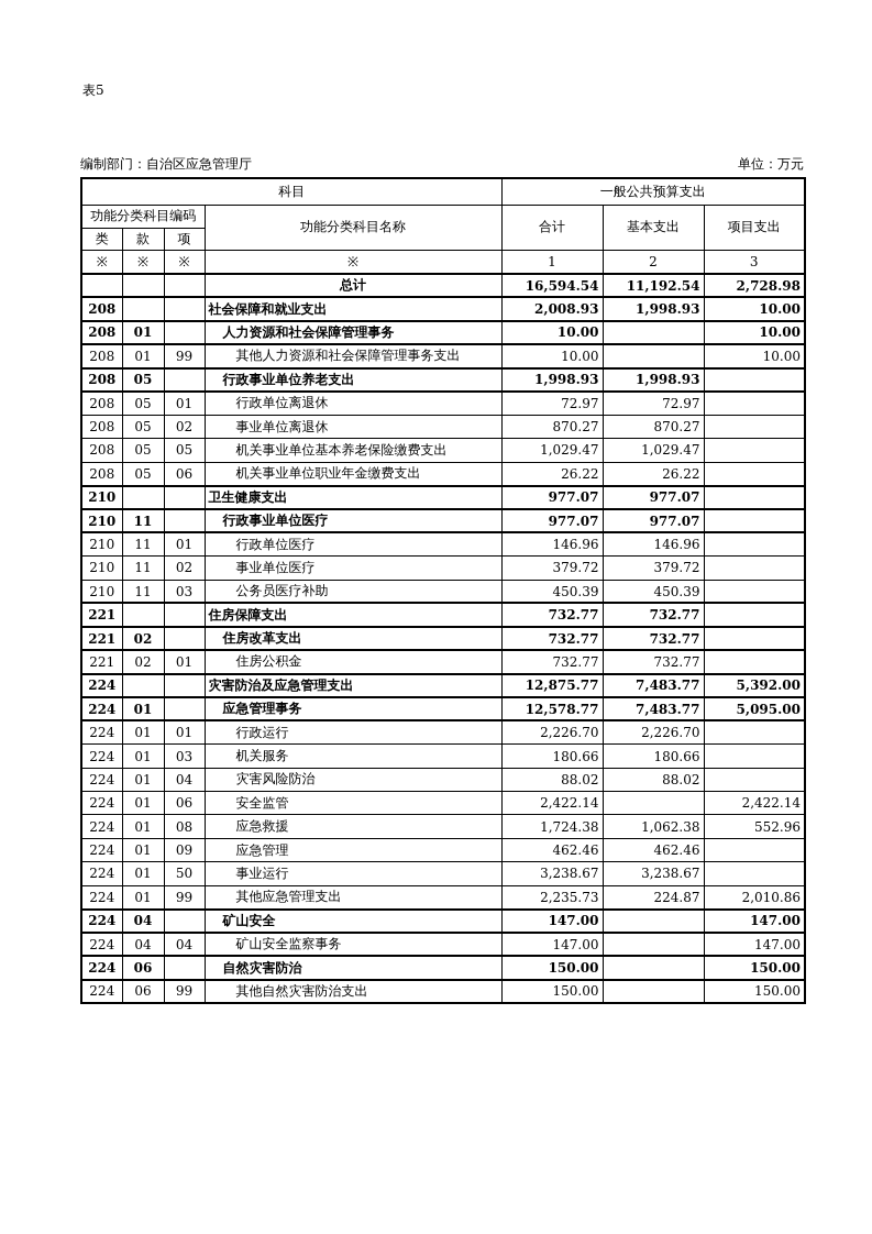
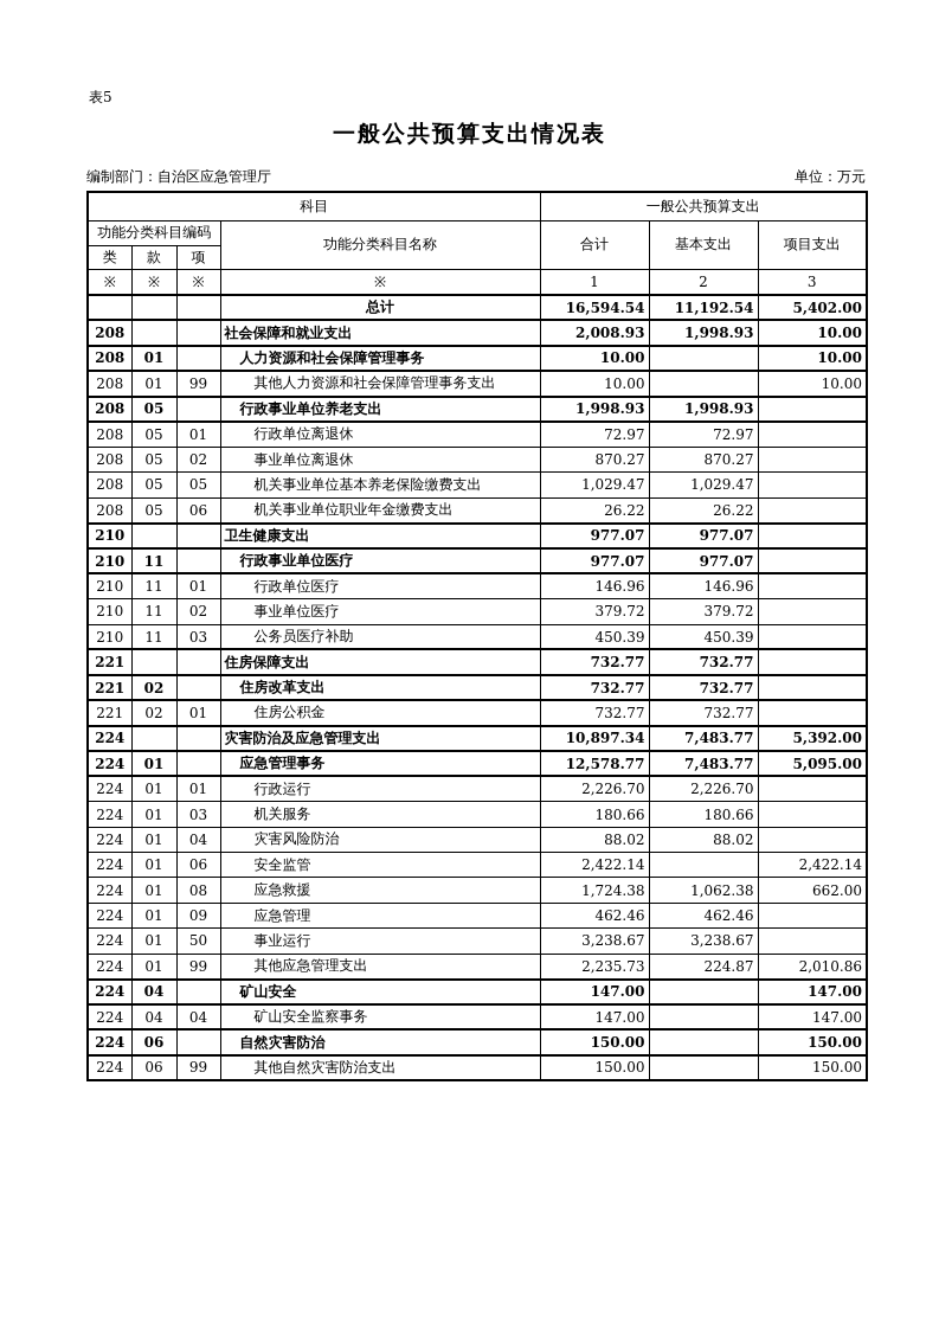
  表5
+ 一般公共预算支出情况表
  编制部门：自治区应急管理厅
  单位：万元
  科目	一般公共预算支出
  功能分类科目编码	功能分类科目名称	合计	基本支出	项目支出
  类	款	项
  ※	※	※	※	1	2	3
- 			总计	16,594.54	11,192.54	2,728.98
+ 			总计	16,594.54	11,192.54	5,402.00
  208			社会保障和就业支出	2,008.93	1,998.93	10.00
  208	01		人力资源和社会保障管理事务	10.00		10.00
  208	01	99	其他人力资源和社会保障管理事务支出	10.00		10.00
  208	05		行政事业单位养老支出	1,998.93	1,998.93
  208	05	01	行政单位离退休	72.97	72.97
  208	05	02	事业单位离退休	870.27	870.27
  208	05	05	机关事业单位基本养老保险缴费支出	1,029.47	1,029.47
  208	05	06	机关事业单位职业年金缴费支出	26.22	26.22
  210			卫生健康支出	977.07	977.07
  210	11		行政事业单位医疗	977.07	977.07
  210	11	01	行政单位医疗	146.96	146.96
  210	11	02	事业单位医疗	379.72	379.72
  210	11	03	公务员医疗补助	450.39	450.39
  221			住房保障支出	732.77	732.77
  221	02		住房改革支出	732.77	732.77
  221	02	01	住房公积金	732.77	732.77
- 224			灾害防治及应急管理支出	12,875.77	7,483.77	5,392.00
+ 224			灾害防治及应急管理支出	10,897.34	7,483.77	5,392.00
  224	01		应急管理事务	12,578.77	7,483.77	5,095.00
  224	01	01	行政运行	2,226.70	2,226.70
  224	01	03	机关服务	180.66	180.66
  224	01	04	灾害风险防治	88.02	88.02
  224	01	06	安全监管	2,422.14		2,422.14
- 224	01	08	应急救援	1,724.38	1,062.38	552.96
+ 224	01	08	应急救援	1,724.38	1,062.38	662.00
  224	01	09	应急管理	462.46	462.46
  224	01	50	事业运行	3,238.67	3,238.67
  224	01	99	其他应急管理支出	2,235.73	224.87	2,010.86
  224	04		矿山安全	147.00		147.00
  224	04	04	矿山安全监察事务	147.00		147.00
  224	06		自然灾害防治	150.00		150.00
  224	06	99	其他自然灾害防治支出	150.00		150.00
